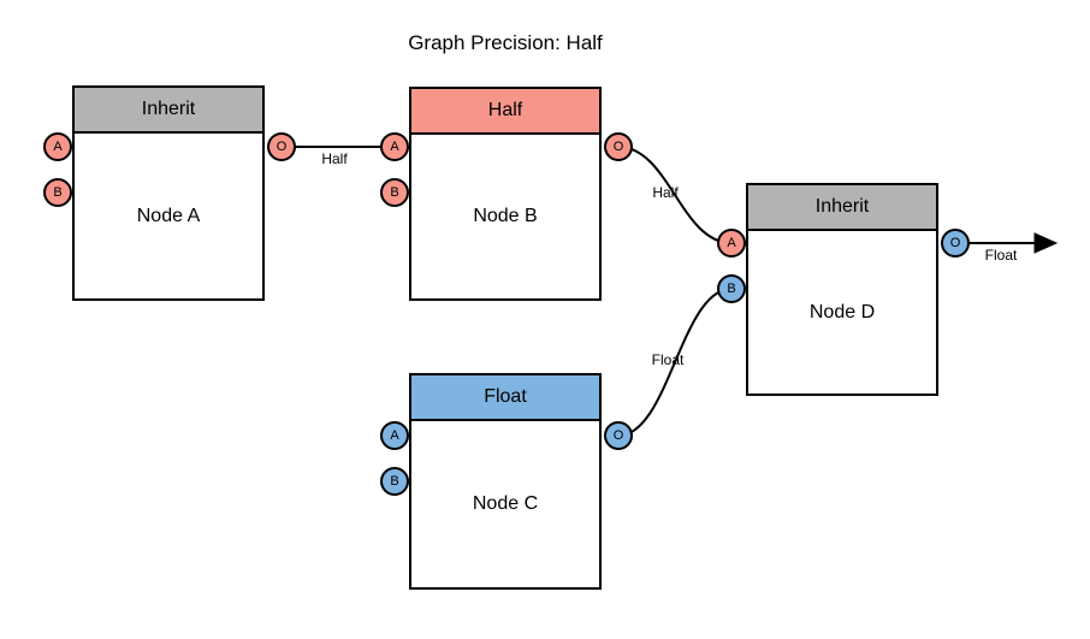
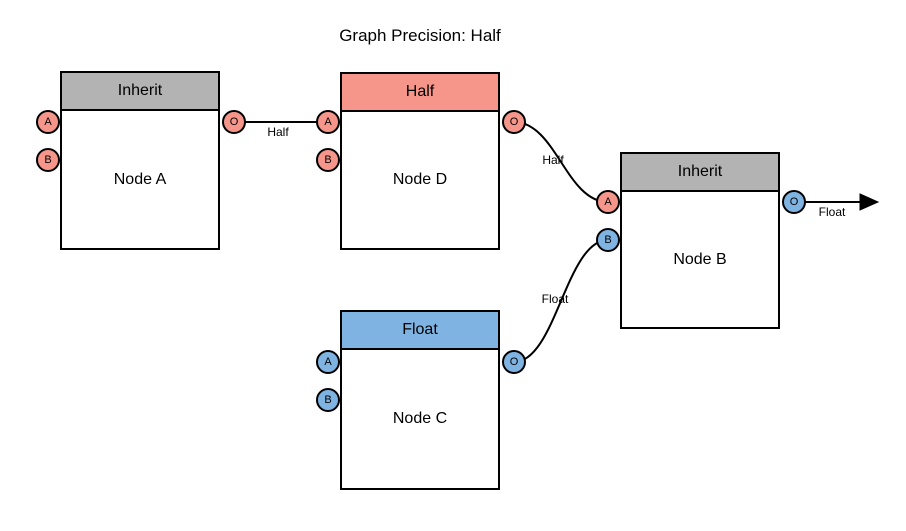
  Graph Precision: Half
  Inherit
  Node A
  A
  B
  O
  Half
- Node B
+ Node D
  A
  B
  O
  Float
  Node C
  A
  B
  O
  Inherit
- Node D
+ Node B
  A
  B
  O
  Half
  Half
  Float
  Float
